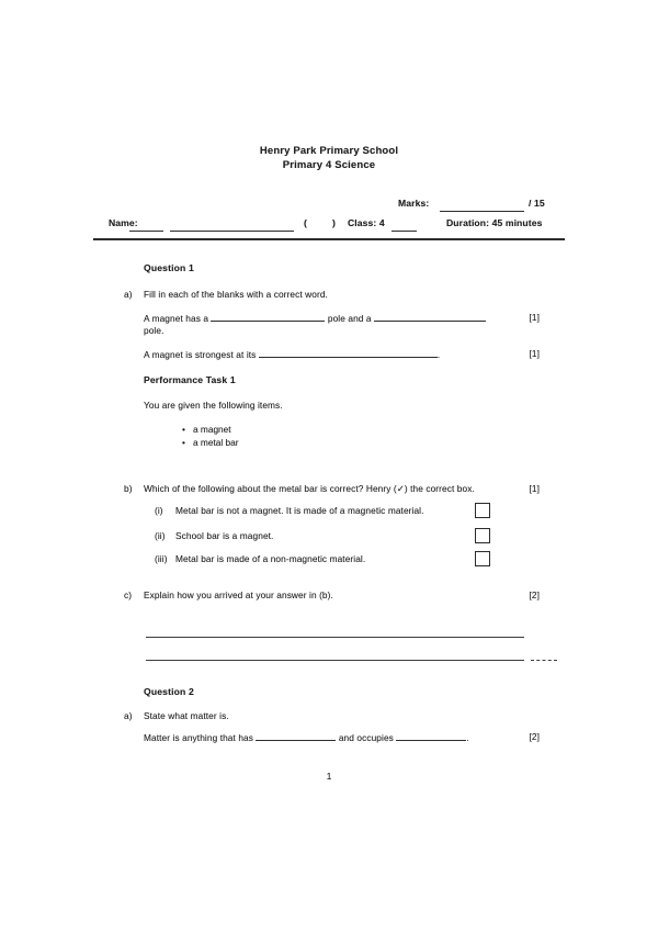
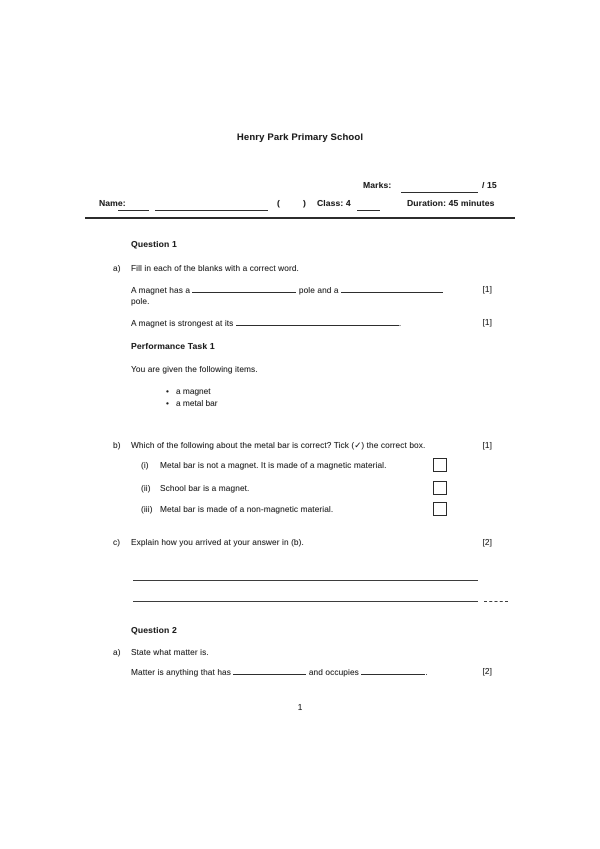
  Henry Park Primary School
- Primary 4 Science
  Marks:
  / 15
  Name:
  (
  )
  Class: 4
  Duration: 45 minutes
  Question 1
  a)
  Fill in each of the blanks with a correct word.
  A magnet has a pole and a
  pole.
  [1]
  A magnet is strongest at its .
  [1]
  Performance Task 1
  You are given the following items.
  • a magnet
  • a metal bar
  b)
- Which of the following about the metal bar is correct? Henry (✓) the correct box.
+ Which of the following about the metal bar is correct? Tick (✓) the correct box.
  [1]
  (i)
  Metal bar is not a magnet. It is made of a magnetic material.
  (ii)
  School bar is a magnet.
  (iii)
  Metal bar is made of a non-magnetic material.
  c)
  Explain how you arrived at your answer in (b).
  [2]
  Question 2
  a)
  State what matter is.
  Matter is anything that has and occupies .
  [2]
  1
